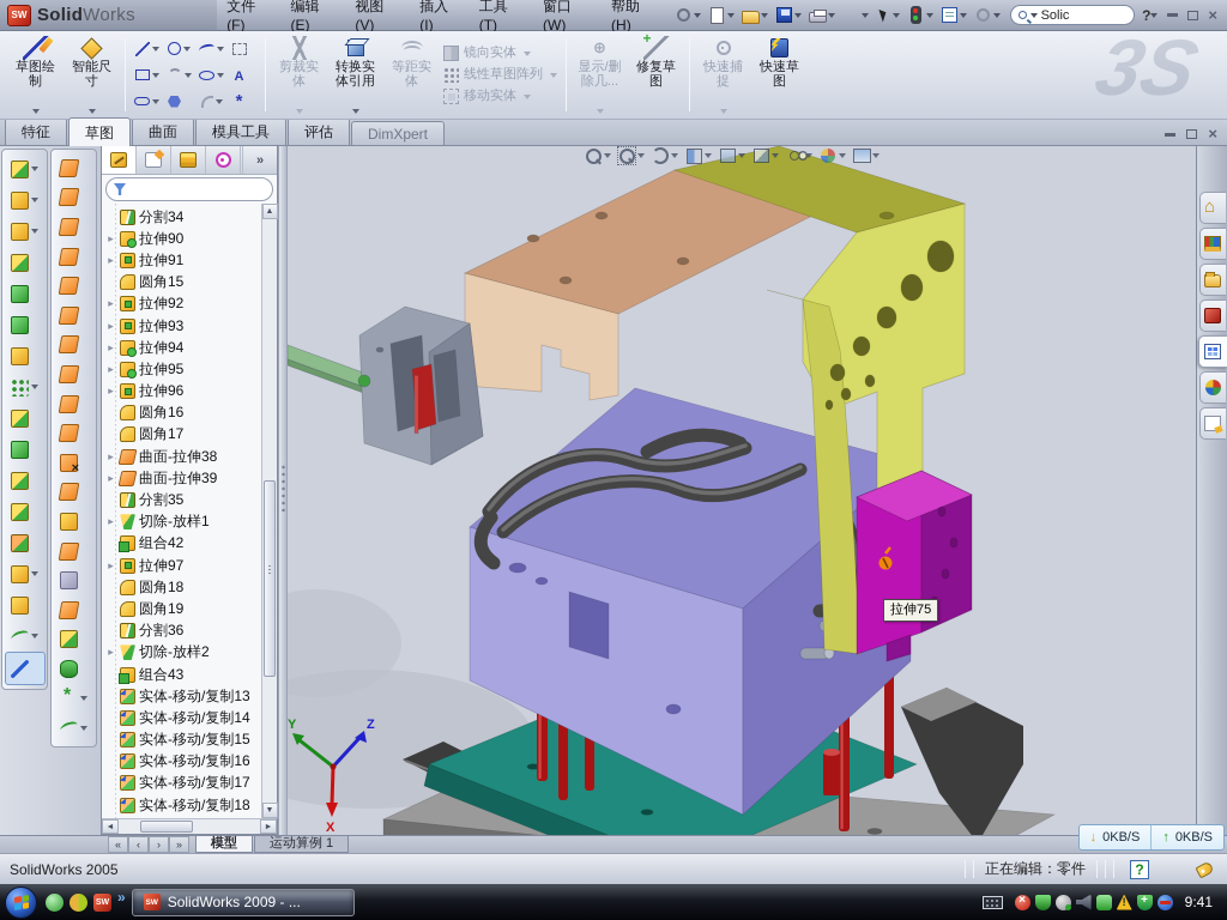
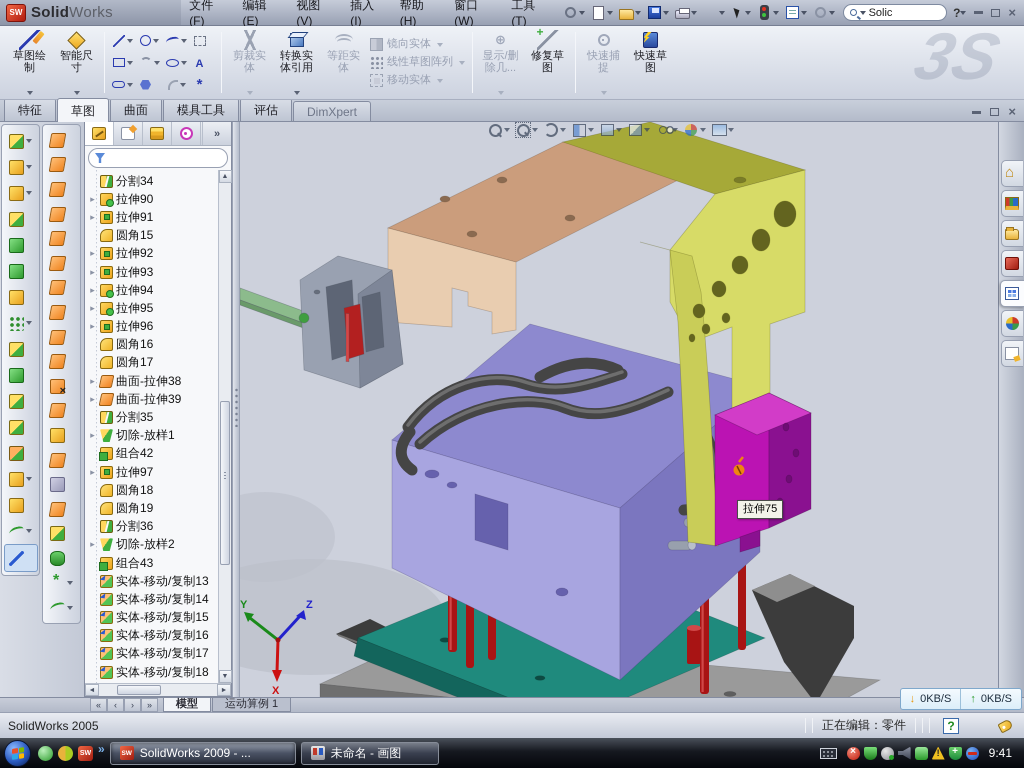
  SW
  SolidWorks
  文件(F)
  编辑(E)
  视图(V)
  插入(I)
- 工具(T)
+ 帮助(H)
  窗口(W)
- 帮助(H)
+ 工具(T)
  Solic
  ?
  ×
  草图绘
  制
  智能尺
  寸
  剪裁实
  体
  转换实
  体引用
  等距实
  体
  镜向实体
  线性草图阵列
  移动实体
  ⊕
  显示/删
  除几...
  修复草
  图
  快速捕
  捉
  快速草
  图
  特征
  草图
  曲面
  模具工具
  评估
  DimXpert
  ×
  »
  分割34
  拉伸90
  拉伸91
  圆角15
  拉伸92
  拉伸93
  拉伸94
  拉伸95
  拉伸96
  圆角16
  圆角17
  曲面-拉伸38
  曲面-拉伸39
  分割35
  切除-放样1
  组合42
  拉伸97
  圆角18
  圆角19
  分割36
  切除-放样2
  组合43
  实体-移动/复制13
  实体-移动/复制14
  实体-移动/复制15
  实体-移动/复制16
  实体-移动/复制17
  实体-移动/复制18
  Y
  Z
  X
  拉伸75
  «
  ‹
  ›
  »
  模型
  运动算例 1
  SolidWorks 2005
  正在编辑：零件
  ?
  ↓
  0KB/S
  ↑
  0KB/S
  »
  SolidWorks 2009 - ...
+ 未命名 - 画图
  9:41
